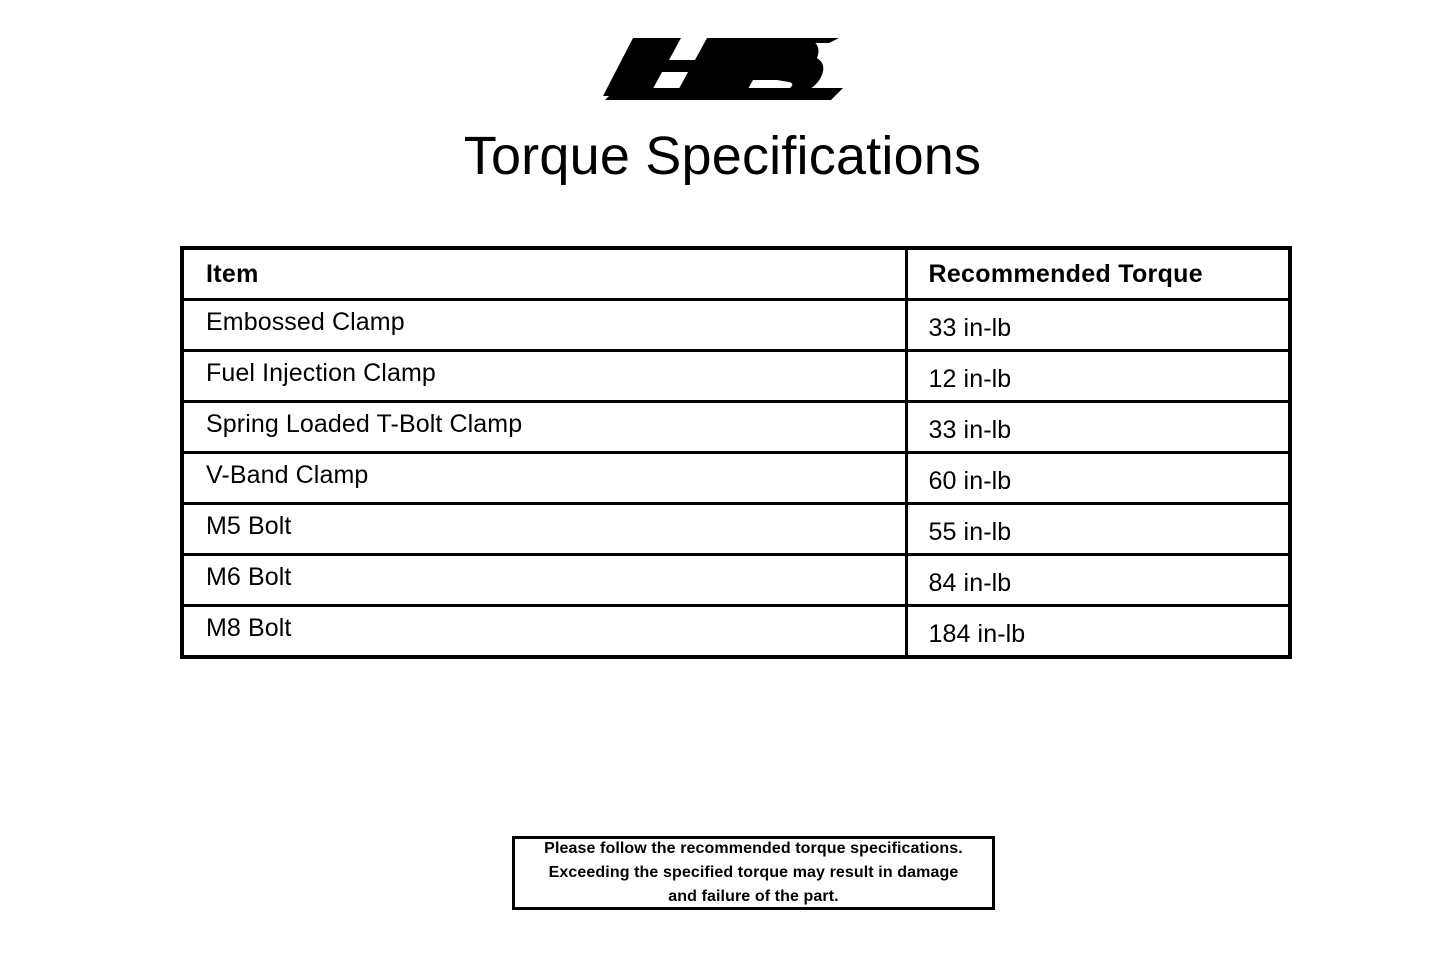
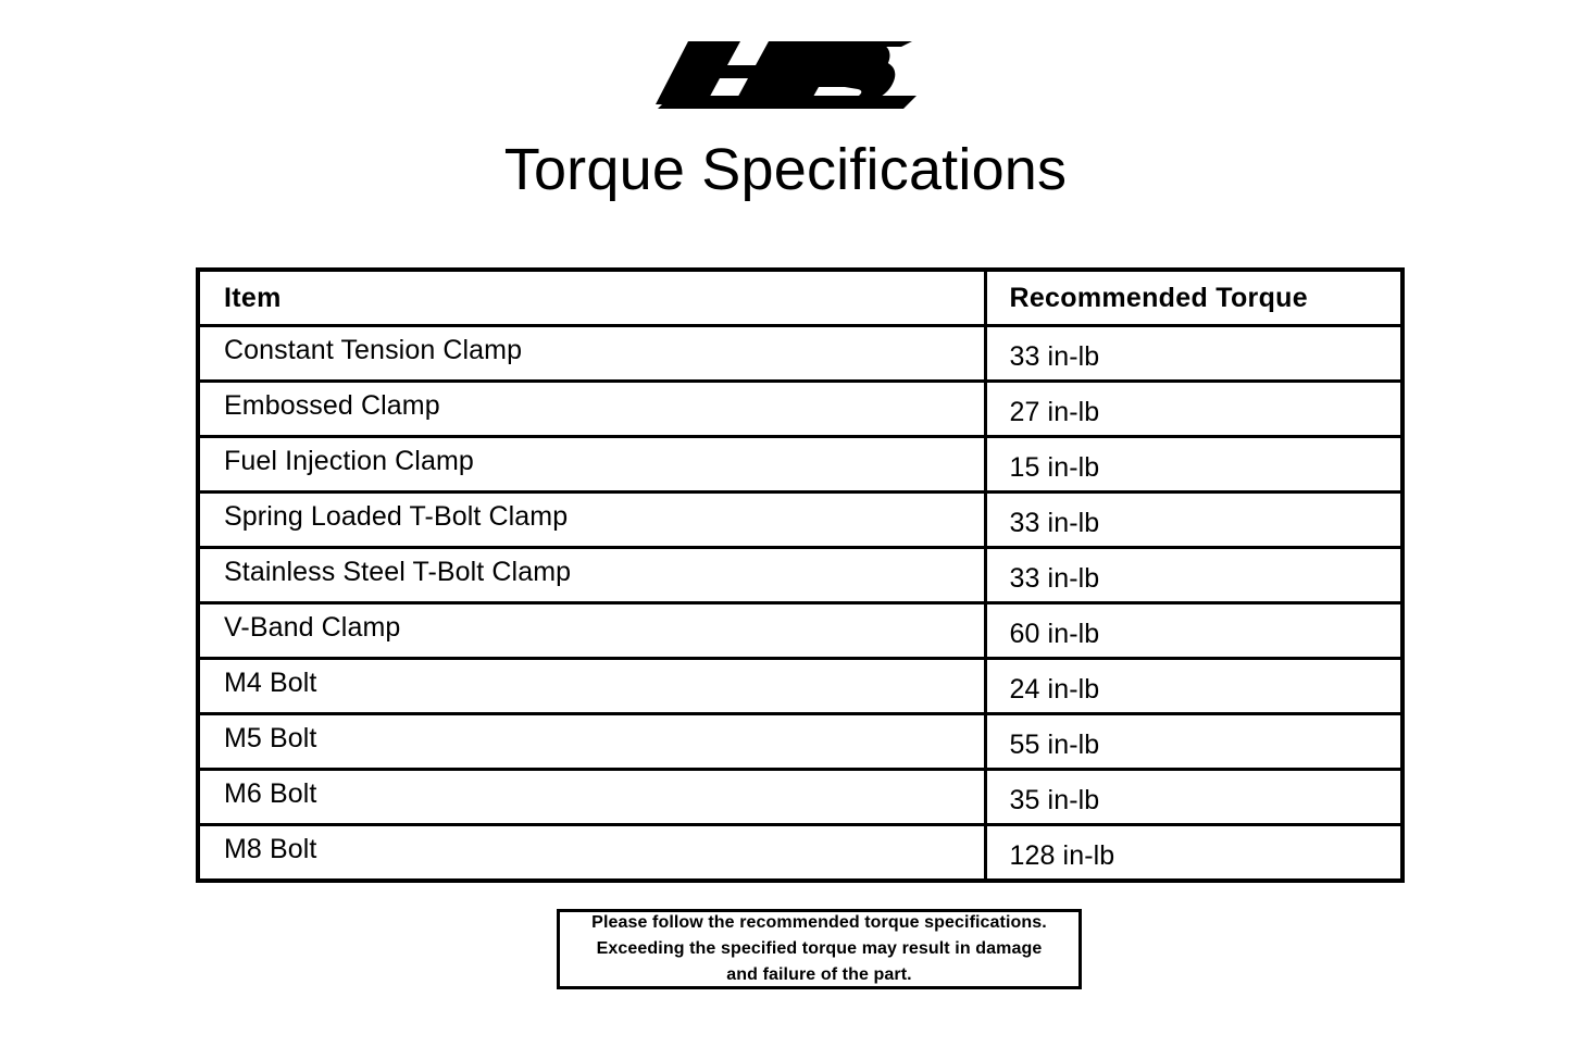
  Torque Specifications
  Item	Recommended Torque
+ Constant Tension Clamp	33 in-lb
- Embossed Clamp	33 in-lb
+ Embossed Clamp	27 in-lb
- Fuel Injection Clamp	12 in-lb
+ Fuel Injection Clamp	15 in-lb
  Spring Loaded T-Bolt Clamp	33 in-lb
+ Stainless Steel T-Bolt Clamp	33 in-lb
  V-Band Clamp	60 in-lb
+ M4 Bolt	24 in-lb
  M5 Bolt	55 in-lb
- M6 Bolt	84 in-lb
+ M6 Bolt	35 in-lb
- M8 Bolt	184 in-lb
+ M8 Bolt	128 in-lb
  Please follow the recommended torque specifications.
  Exceeding the specified torque may result in damage
  and failure of the part.
